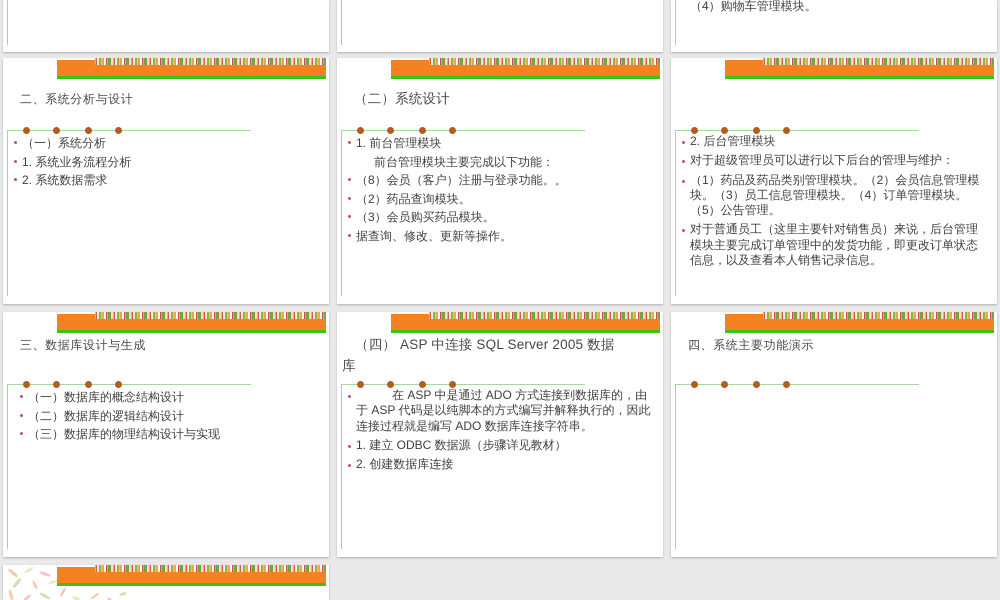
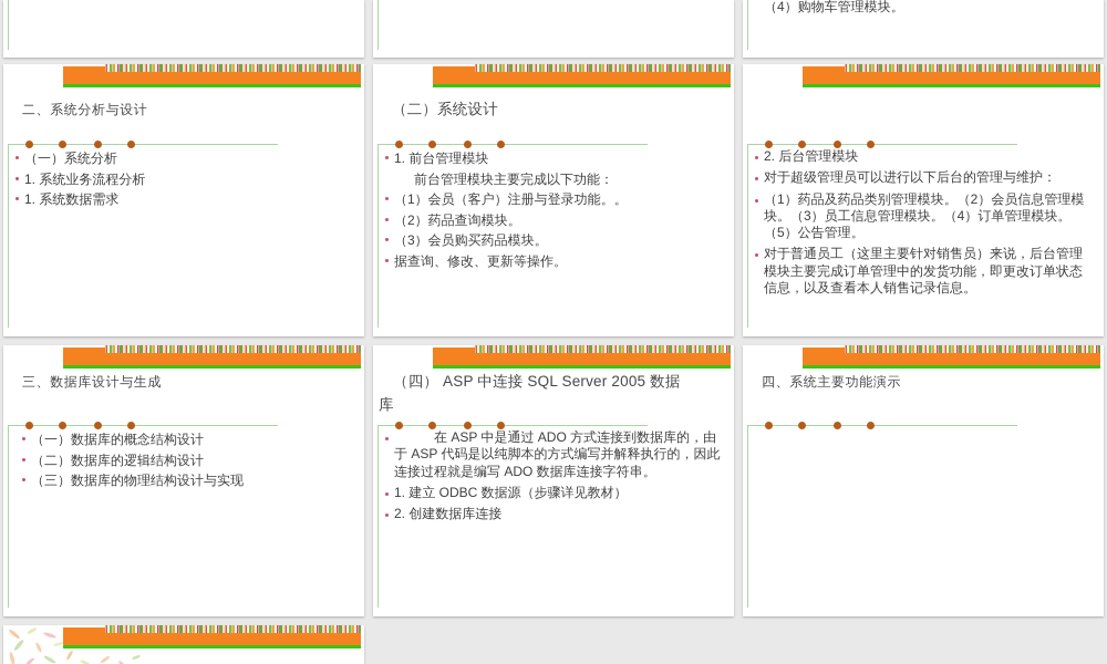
  （4）购物车管理模块。
  二、系统分析与设计
  （一）系统分析
  1. 系统业务流程分析
- 2. 系统数据需求
+ 1. 系统数据需求
  （二）系统设计
  1. 前台管理模块
  前台管理模块主要完成以下功能：
- （8）会员（客户）注册与登录功能。。
+ （1）会员（客户）注册与登录功能。。
  （2）药品查询模块。
  （3）会员购买药品模块。
  据查询、修改、更新等操作。
  2. 后台管理模块
  对于超级管理员可以进行以下后台的管理与维护：
  （1）药品及药品类别管理模块。（2）会员信息管理模块。（3）员工信息管理模块。（4）订单管理模块。（5）公告管理。
  对于普通员工（这里主要针对销售员）来说，后台管理模块主要完成订单管理中的发货功能，即更改订单状态信息，以及查看本人销售记录信息。
  三、数据库设计与生成
  （一）数据库的概念结构设计
  （二）数据库的逻辑结构设计
  （三）数据库的物理结构设计与实现
  （四） ASP 中连接 SQL Server 2005 数据库
  在 ASP 中是通过 ADO 方式连接到数据库的，由于 ASP 代码是以纯脚本的方式编写并解释执行的，因此连接过程就是编写 ADO 数据库连接字符串。
  1. 建立 ODBC 数据源（步骤详见教材）
  2. 创建数据库连接
  四、系统主要功能演示
